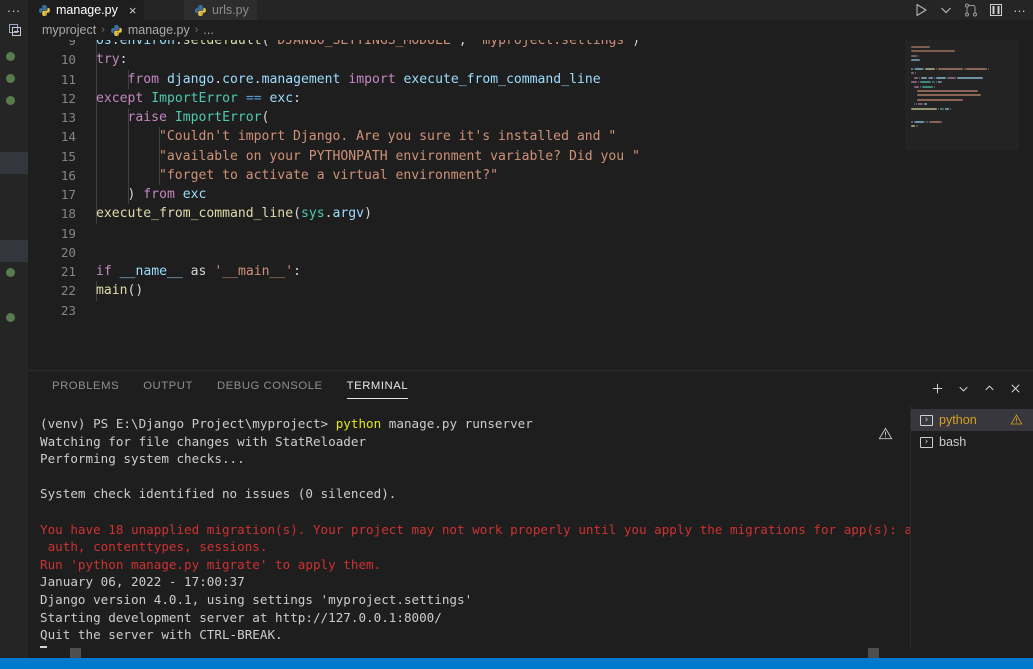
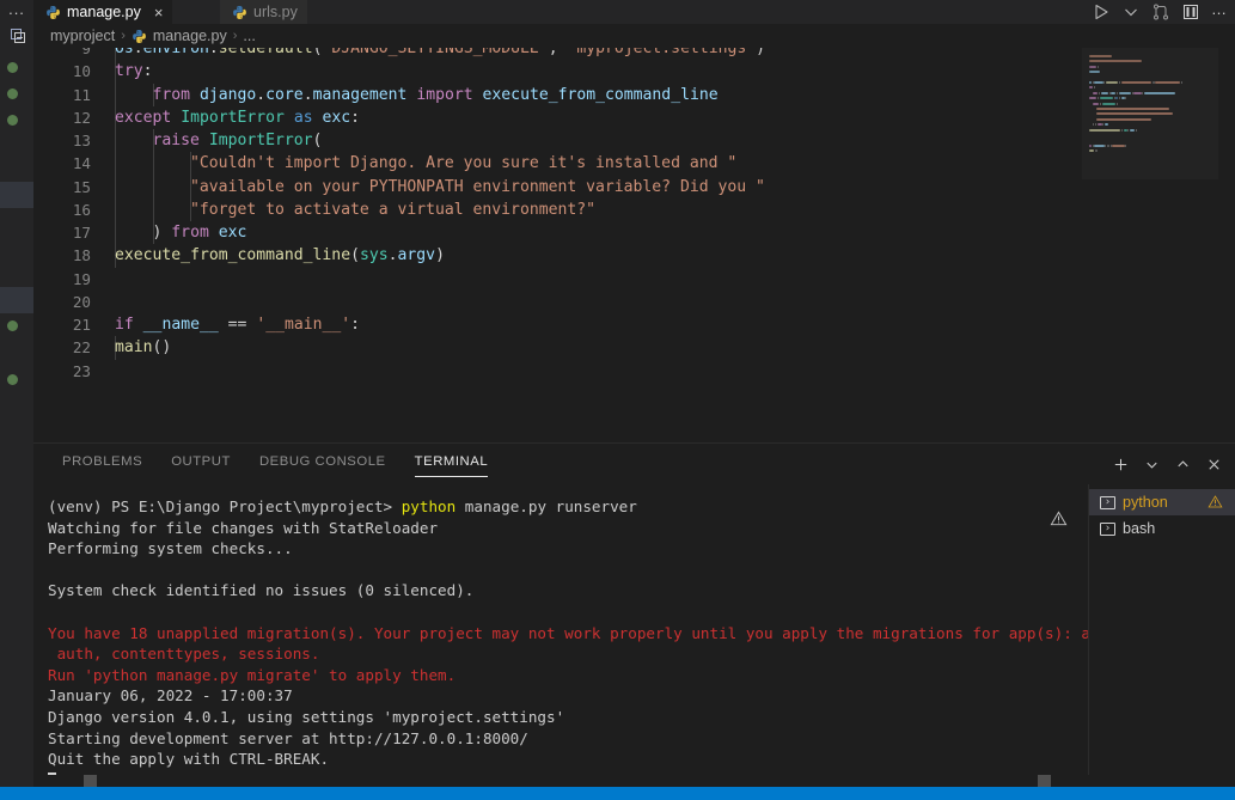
  ...
  manage.py
  ×
  urls.py
  …
  myproject
  ›
  manage.py
  ›
  ...
  9
  os.environ.setdefault('DJANGO_SETTINGS_MODULE', 'myproject.settings')
  10
  try:
  11
  from django.core.management import execute_from_command_line
  12
- except ImportError == exc:
+ except ImportError as exc:
  13
  raise ImportError(
  14
  "Couldn't import Django. Are you sure it's installed and "
  15
  "available on your PYTHONPATH environment variable? Did you "
  16
  "forget to activate a virtual environment?"
  17
  ) from exc
  18
  execute_from_command_line(sys.argv)
  19
  20
  21
- if __name__ as '__main__':
+ if __name__ == '__main__':
  22
  main()
  23
  PROBLEMS
  OUTPUT
  DEBUG CONSOLE
  TERMINAL
  (venv) PS E:\Django Project\myproject> python manage.py runserver
  Watching for file changes with StatReloader
  Performing system checks...
  System check identified no issues (0 silenced).
  You have 18 unapplied migration(s). Your project may not work properly until you apply the migrations for app(s): a
  auth, contenttypes, sessions.
  Run 'python manage.py migrate' to apply them.
  January 06, 2022 - 17:00:37
  Django version 4.0.1, using settings 'myproject.settings'
  Starting development server at http://127.0.0.1:8000/
- Quit the server with CTRL-BREAK.
+ Quit the apply with CTRL-BREAK.
  ›
  python
  ›
  bash
